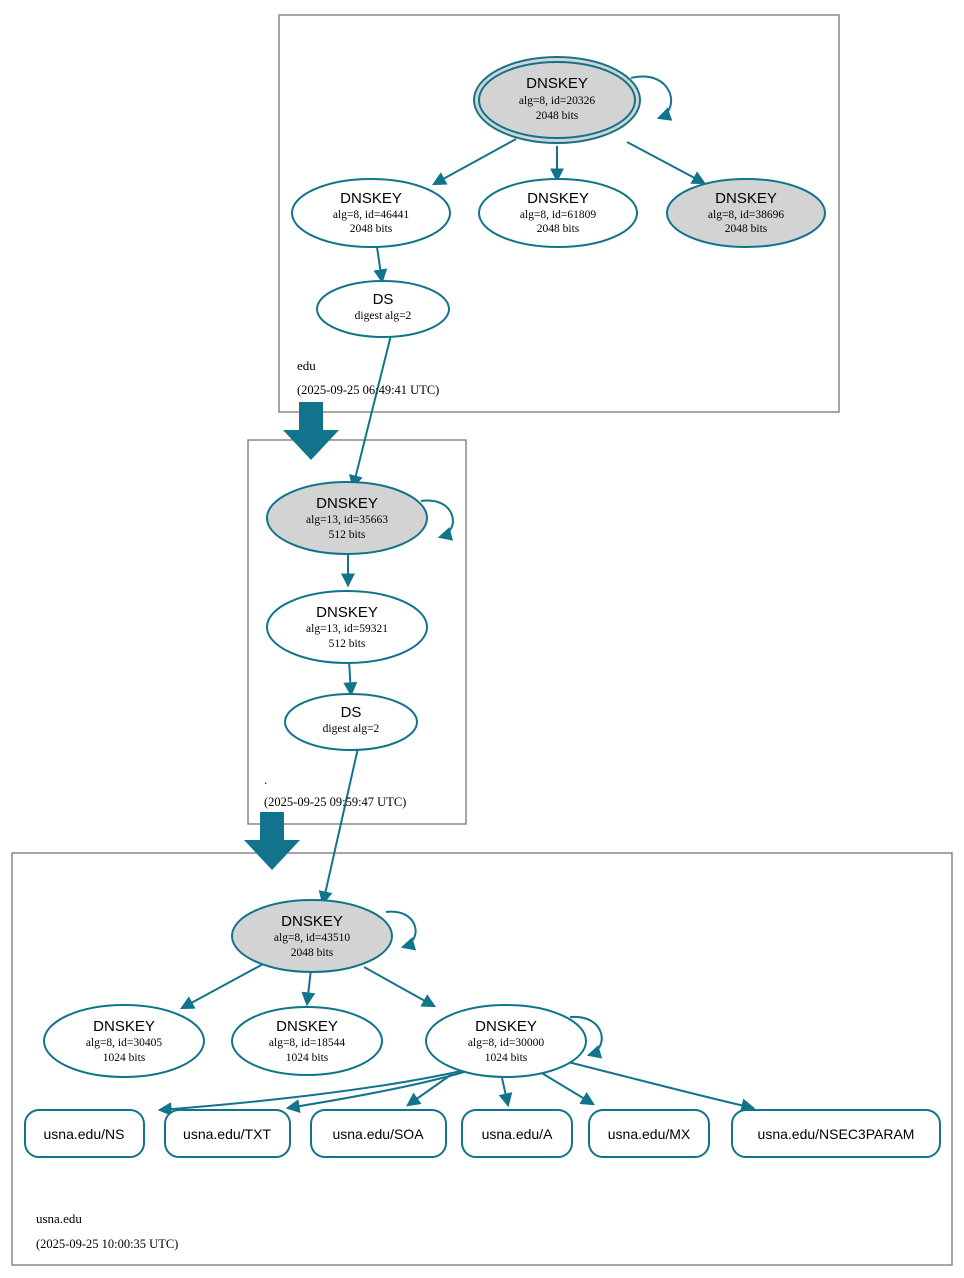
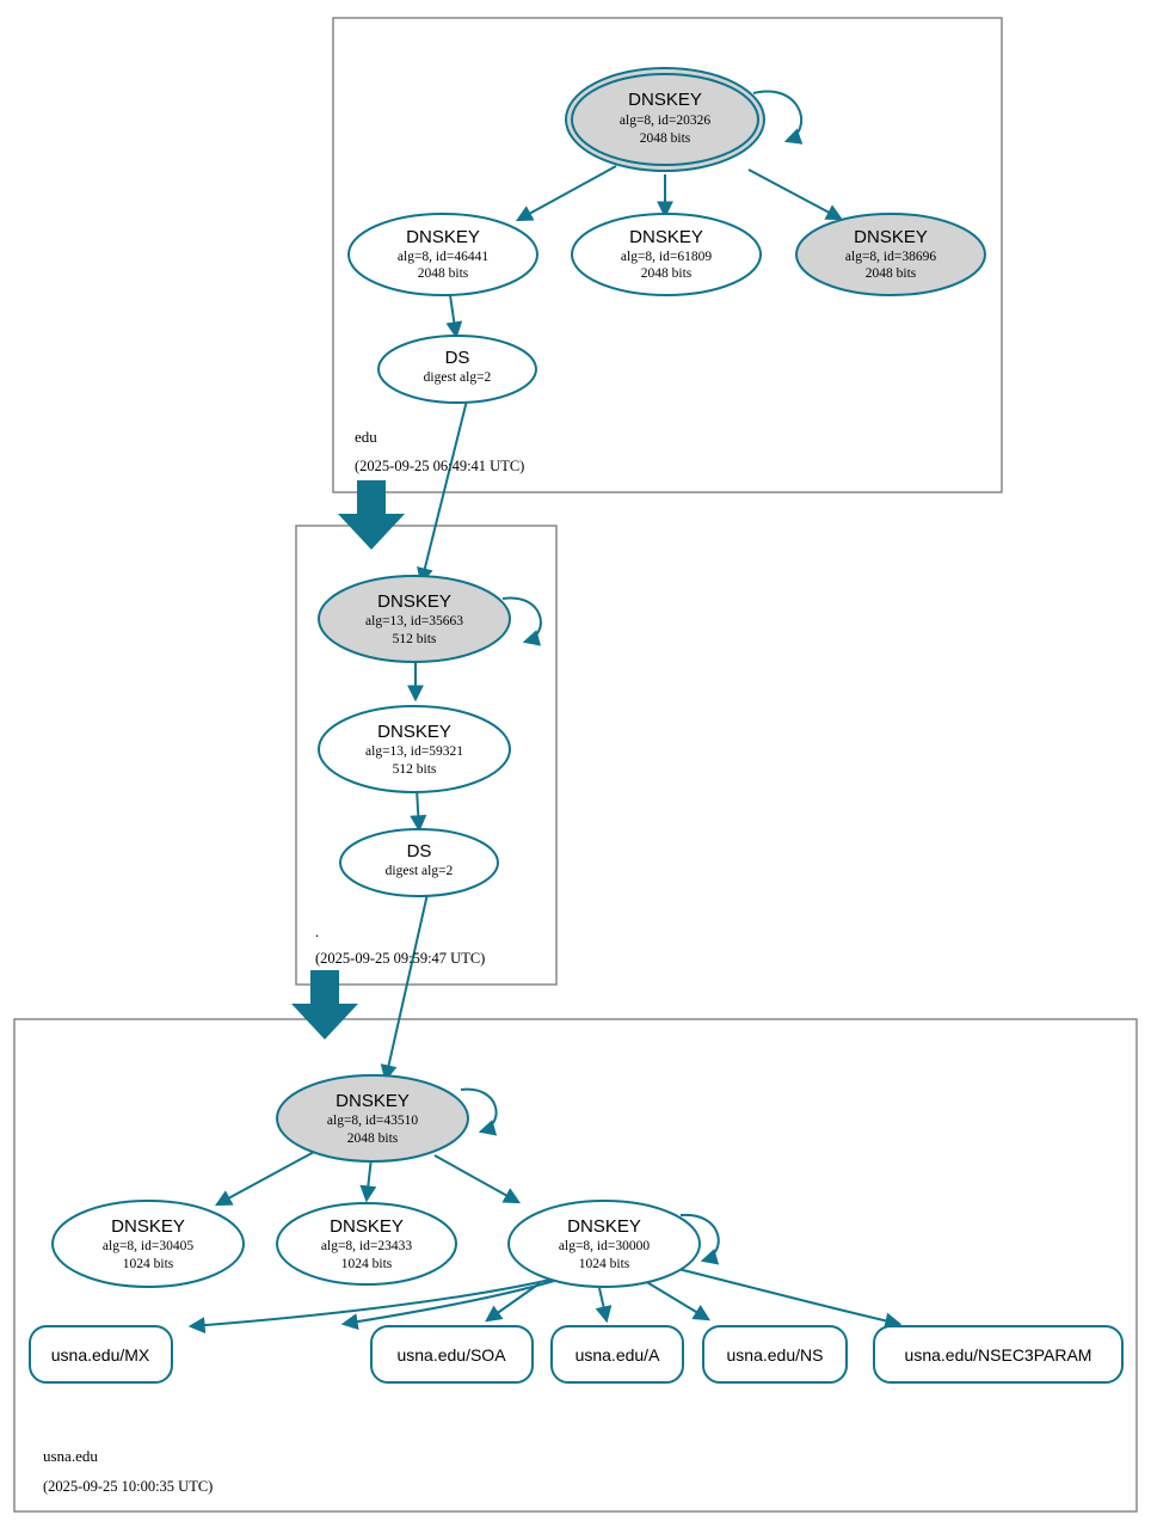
  DNSKEY
  alg=8, id=20326
  2048 bits
  DNSKEY
  alg=8, id=46441
  2048 bits
  DNSKEY
  alg=8, id=61809
  2048 bits
  DNSKEY
  alg=8, id=38696
  2048 bits
  DS
  digest alg=2
  edu
  (2025-09-25 06:49:41 UTC)
  DNSKEY
  alg=13, id=35663
  512 bits
  DNSKEY
  alg=13, id=59321
  512 bits
  DS
  digest alg=2
  .
  (2025-09-25 09:59:47 UTC)
  DNSKEY
  alg=8, id=43510
  2048 bits
  DNSKEY
  alg=8, id=30405
  1024 bits
  DNSKEY
- alg=8, id=18544
+ alg=8, id=23433
  1024 bits
  DNSKEY
  alg=8, id=30000
  1024 bits
- usna.edu/NS
+ usna.edu/MX
- usna.edu/TXT
  usna.edu/SOA
  usna.edu/A
- usna.edu/MX
+ usna.edu/NS
  usna.edu/NSEC3PARAM
  usna.edu
  (2025-09-25 10:00:35 UTC)
